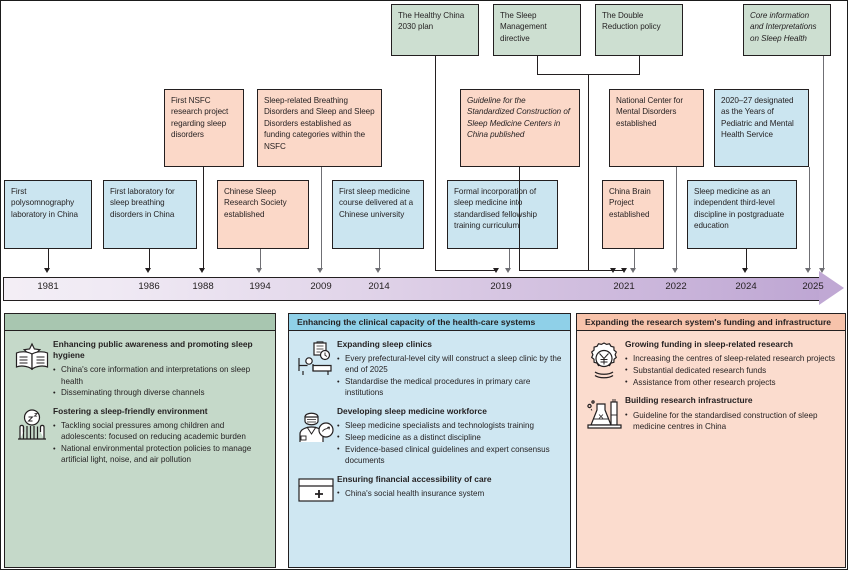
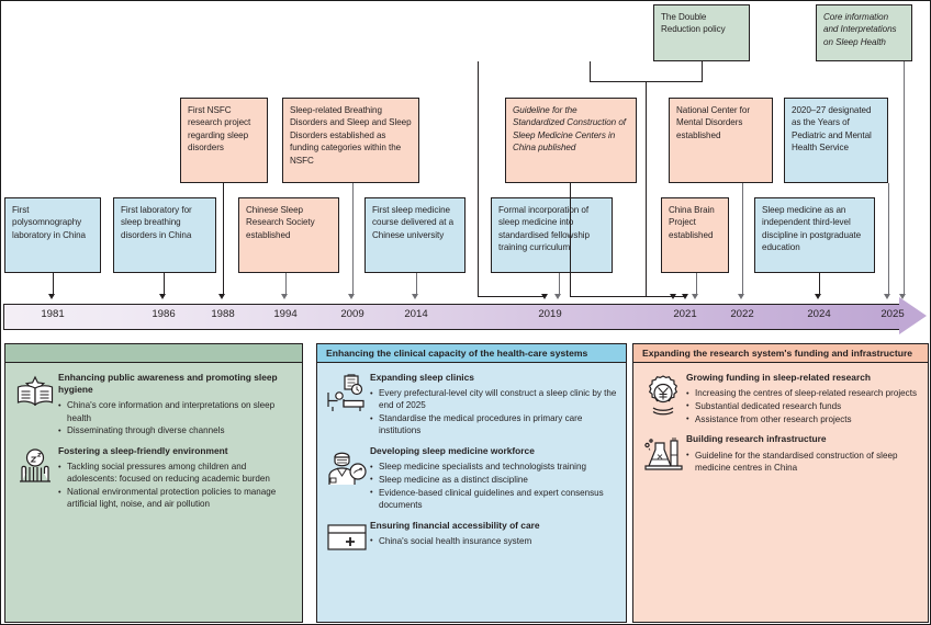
- The Healthy China 2030 plan
- The Sleep Management directive
  The Double Reduction policy
  Core information and Interpretations on Sleep Health
  First NSFC research project regarding sleep disorders
  Sleep-related Breathing Disorders and Sleep and Sleep Disorders established as funding categories within the NSFC
  Guideline for the Standardized Construction of Sleep Medicine Centers in China published
  National Center for Mental Disorders established
  2020–27 designated as the Years of Pediatric and Mental Health Service
  First polysomnography laboratory in China
  First laboratory for sleep breathing disorders in China
  Chinese Sleep Research Society established
  First sleep medicine course delivered at a Chinese university
  Formal incorporation of sleep medicine into standardised felloship training curriculum
  China Brain Project established
  Sleep medicine as an independent third-level discipline in postgraduate education
  1981
  1986
  1988
  1994
  2009
  2014
  2019
  2021
  2022
  2024
  2025
  Enhancing public awareness and promoting sleep hygiene
  China's core information and interpretations on sleep health
  Disseminating through diverse channels
  Fostering a sleep-friendly environment
  Tackling social pressures among children and adolescents: focused on reducing academic burden
  National environmental protection policies to manage artificial light, noise, and air pollution
  Enhancing the clinical capacity of the health-care systems
  Expanding sleep clinics
  Every prefectural-level city will construct a sleep clinic by the end of 2025
  Standardise the medical procedures in primary care institutions
  Developing sleep medicine workforce
  Sleep medicine specialists and technologists training
  Sleep medicine as a distinct discipline
  Evidence-based clinical guidelines and expert consensus documents
  Ensuring financial accessibility of care
  China's social health insurance system
  Expanding the research system's funding and infrastructure
  Growing funding in sleep-related research
  Increasing the centres of sleep-related research projects
  Substantial dedicated research funds
  Assistance from other research projects
  Building research infrastructure
  Guideline for the standardised construction of sleep medicine centres in China
